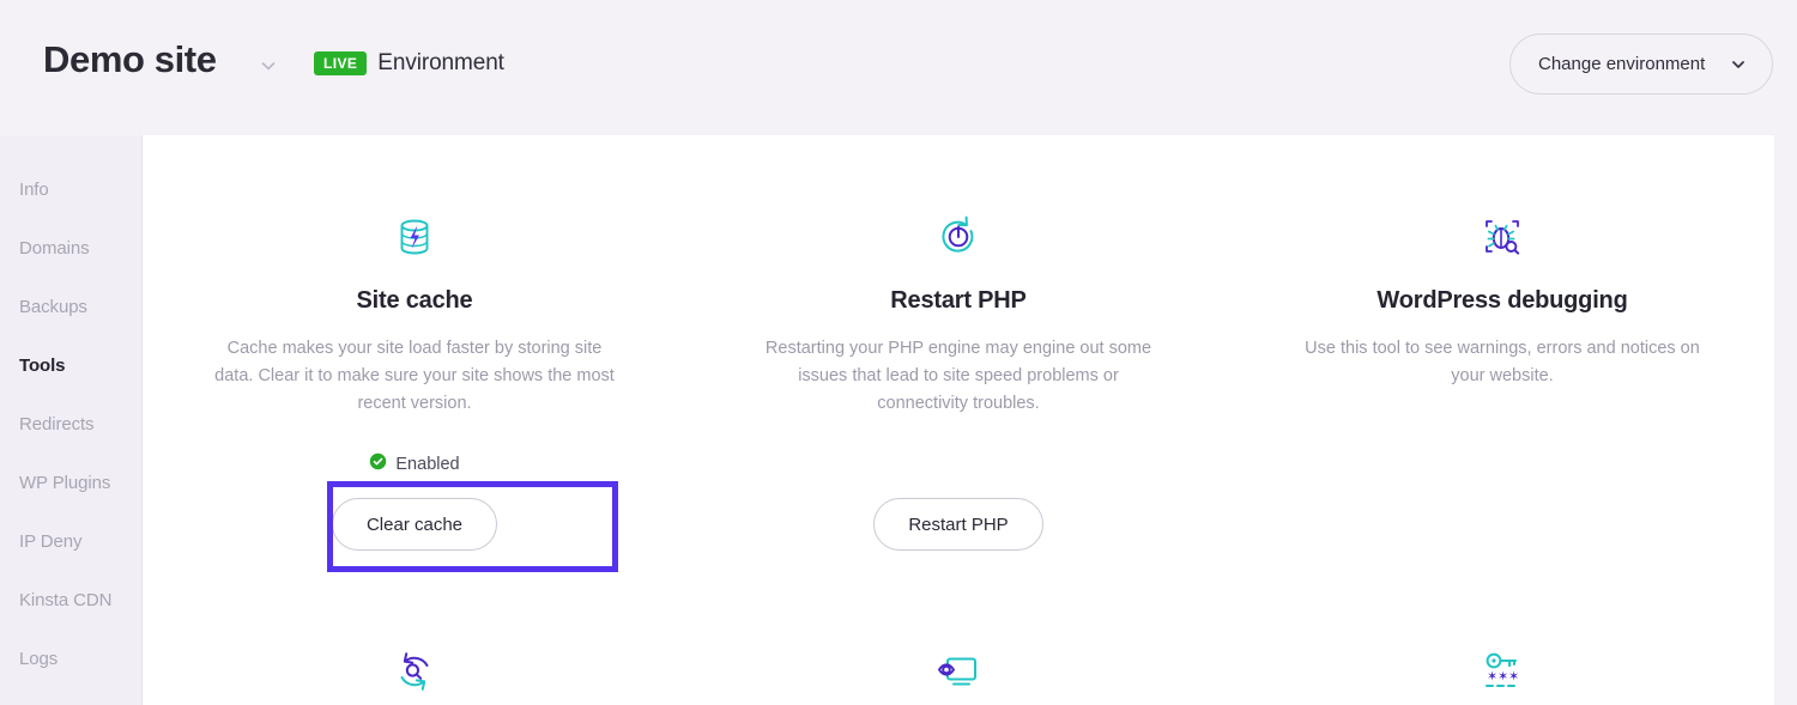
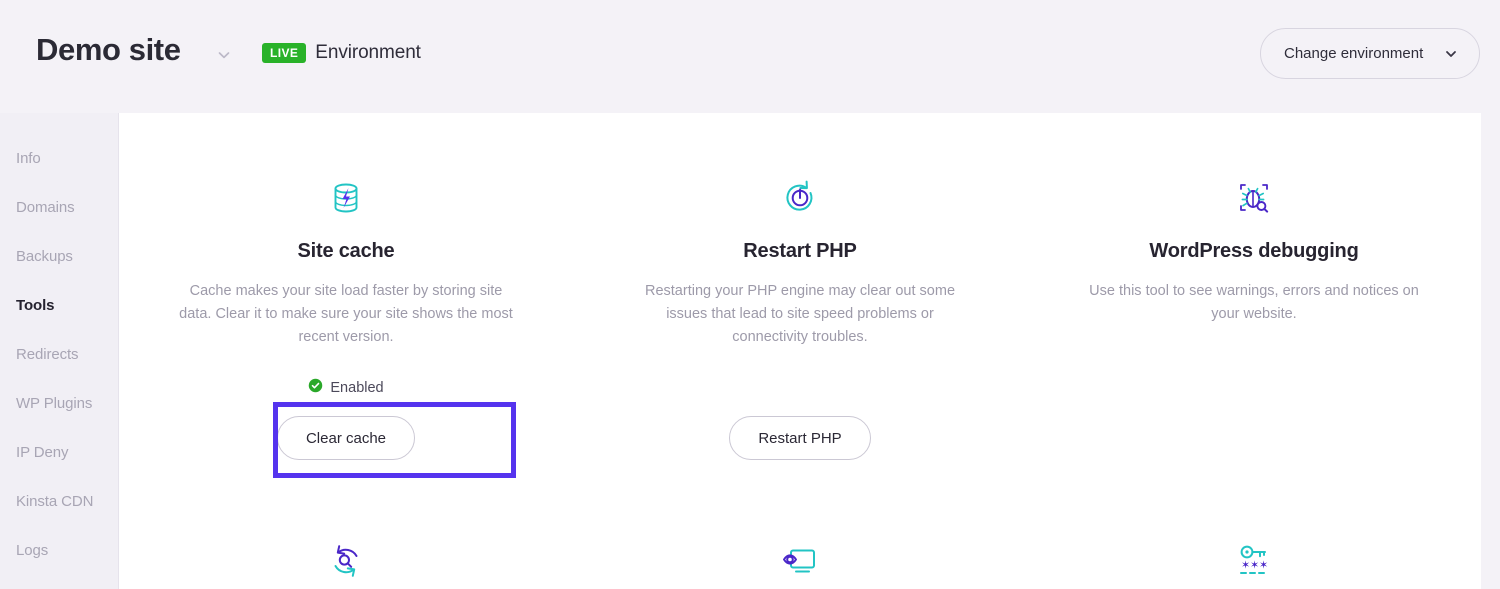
  Demo site
  LIVE
  Environment
  Change environment
  Info
  Domains
  Backups
  Tools
  Redirects
  WP Plugins
  IP Deny
  Kinsta CDN
  Logs
  Site cache
  Cache makes your site load faster by storing site data. Clear it to make sure your site shows the most recent version.
  Enabled
  Clear cache
  Restart PHP
- Restarting your PHP engine may engine out some issues that lead to site speed problems or connectivity troubles.
+ Restarting your PHP engine may clear out some issues that lead to site speed problems or connectivity troubles.
  Restart PHP
  WordPress debugging
  Use this tool to see warnings, errors and notices on your website.
  ✶
  ✶
  ✶
